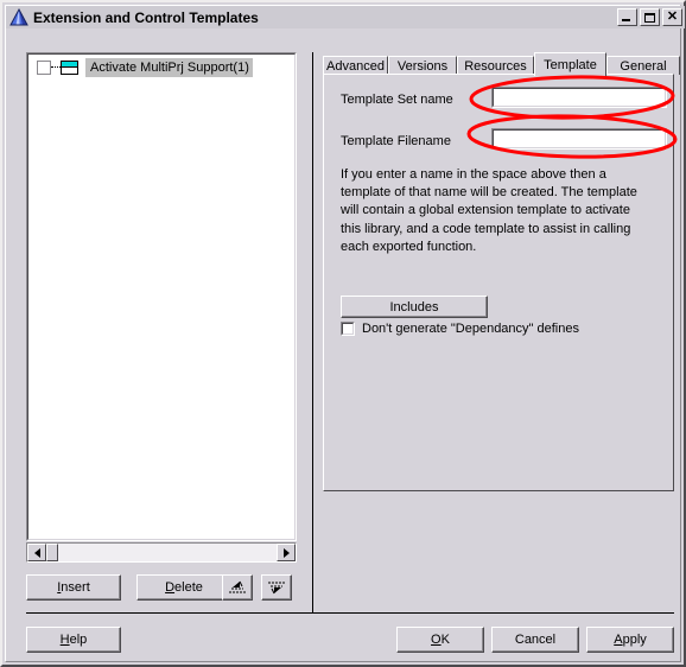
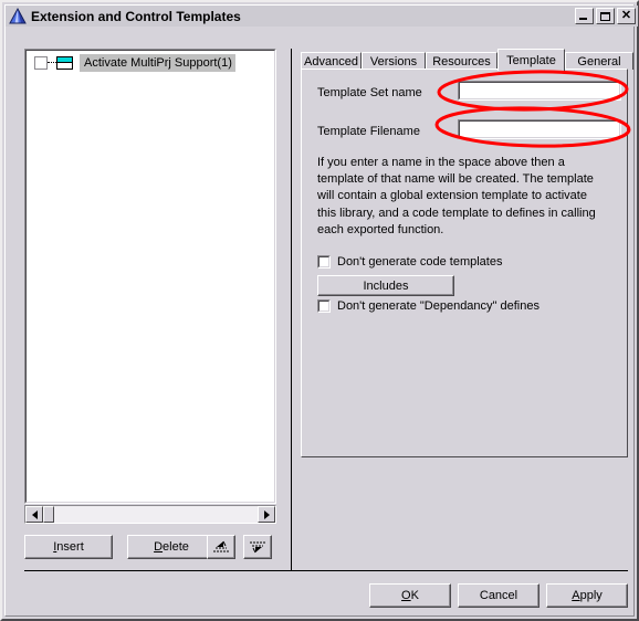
  Extension and Control Templates
  ✕
  Activate MultiPrj Support(1)
  Insert
  Delete
  Advanced
  Versions
  Resources
  Template
  General
  Template Set name
  Template Filename
- If you enter a name in the space above then a template of that name will be created. The template will contain a global extension template to activate this library, and a code template to assist in calling each exported function.
+ If you enter a name in the space above then a template of that name will be created. The template will contain a global extension template to activate this library, and a code template to defines in calling each exported function.
+ Don't generate code templates
  Includes
  Don't generate "Dependancy" defines
- Help
  OK
  Cancel
  Apply
